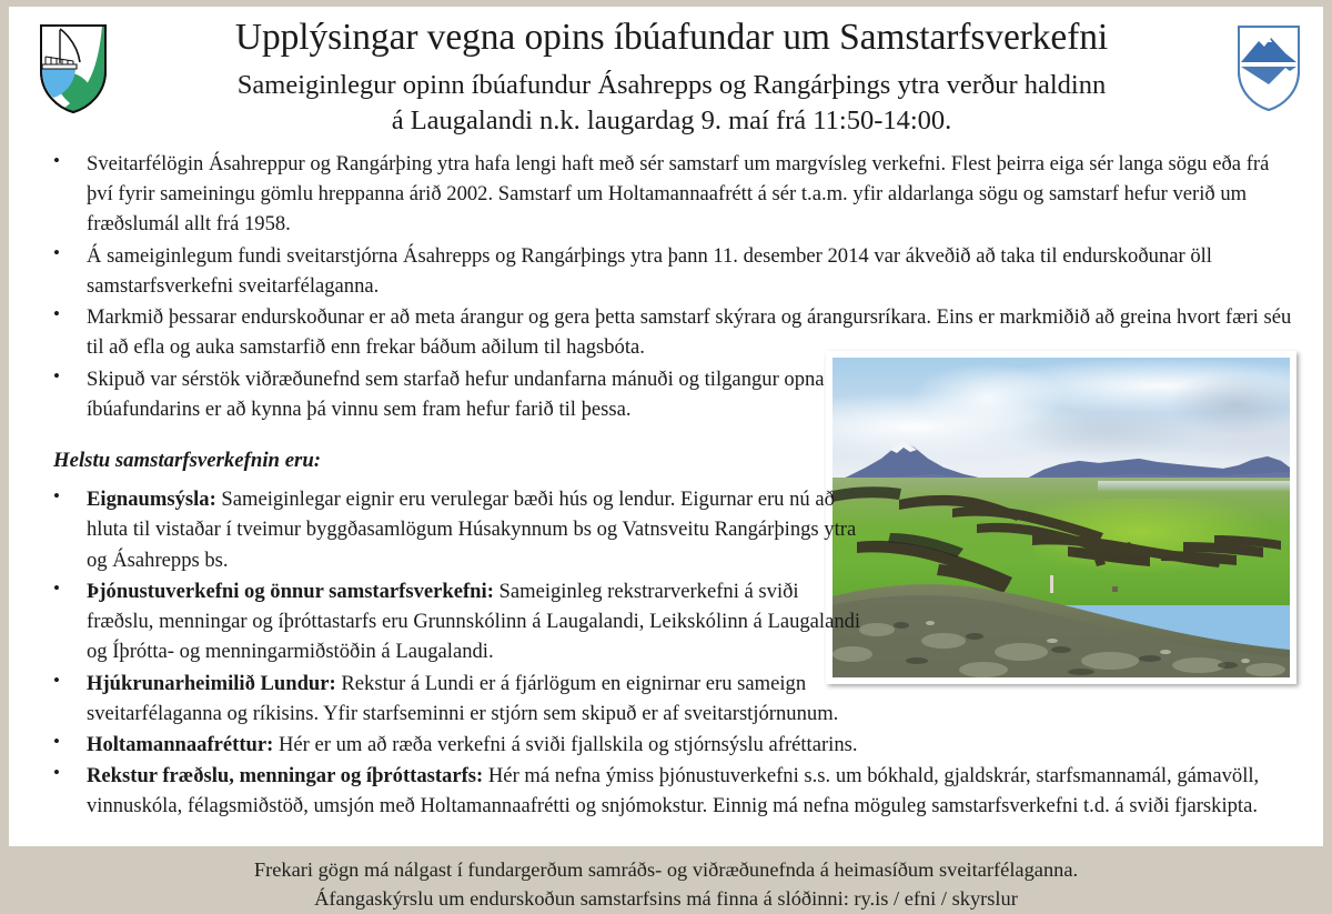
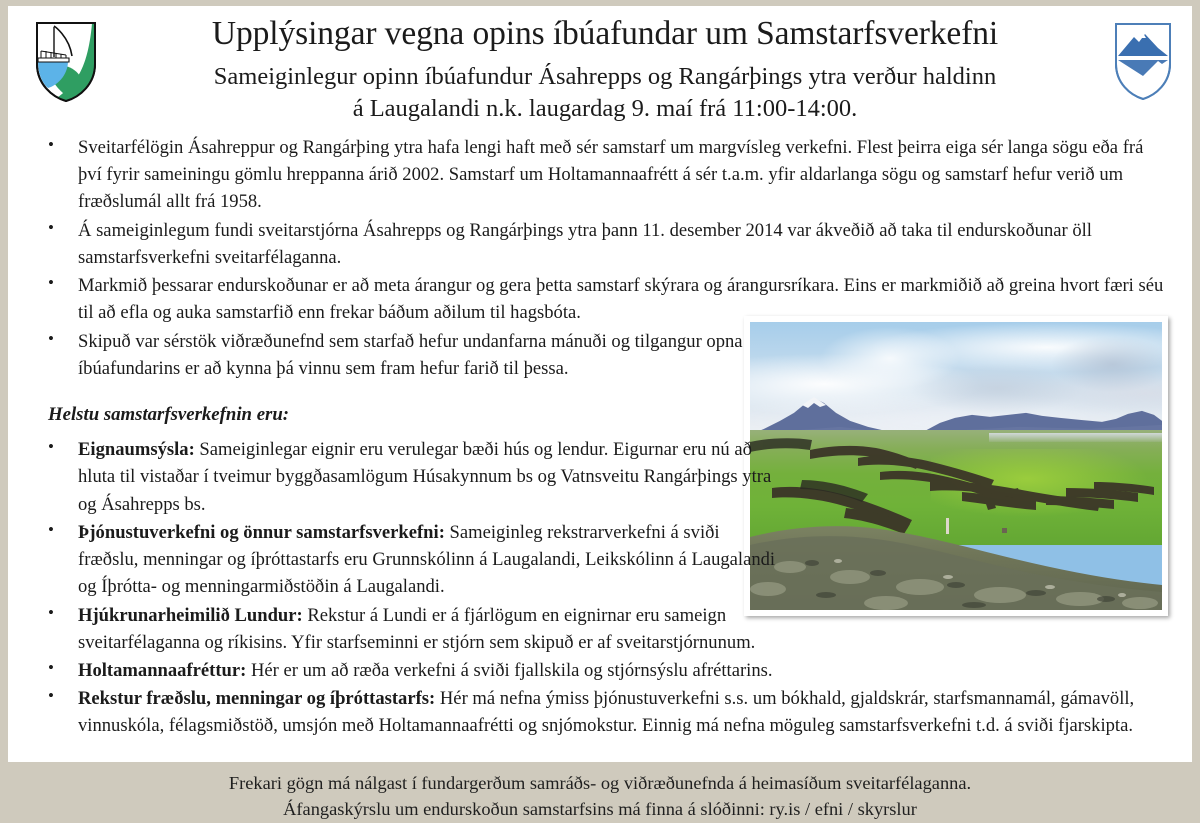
  Upplýsingar vegna opins íbúafundar um Samstarfsverkefni
  Sameiginlegur opinn íbúafundur Ásahrepps og Rangárþings ytra verður haldinn
- á Laugalandi n.k. laugardag 9. maí frá 11:50-14:00.
+ á Laugalandi n.k. laugardag 9. maí frá 11:00-14:00.
  Sveitarfélögin Ásahreppur og Rangárþing ytra hafa lengi haft með sér samstarf um margvísleg verkefni. Flest þeirra eiga sér langa sögu eða frá því fyrir sameiningu gömlu hreppanna árið 2002. Samstarf um Holtamannaafrétt á sér t.a.m. yfir aldarlanga sögu og samstarf hefur verið um fræðslumál allt frá 1958.
  Á sameiginlegum fundi sveitarstjórna Ásahrepps og Rangárþings ytra þann 11. desember 2014 var ákveðið að taka til endurskoðunar öll samstarfsverkefni sveitarfélaganna.
  Markmið þessarar endurskoðunar er að meta árangur og gera þetta samstarf skýrara og árangursríkara. Eins er markmiðið að greina hvort færi séu til að efla og auka samstarfið enn frekar báðum aðilum til hagsbóta.
  Skipuð var sérstök viðræðunefnd sem starfað hefur undanfarna mánuði og tilgangur opna íbúafundarins er að kynna þá vinnu sem fram hefur farið til þessa.
  Helstu samstarfsverkefnin eru:
  Eignaumsýsla: Sameiginlegar eignir eru verulegar bæði hús og lendur. Eigurnar eru nú að hluta til vistaðar í tveimur byggðasamlögum Húsakynnum bs og Vatnsveitu Rangárþings ytra og Ásahrepps bs.
  Þjónustuverkefni og önnur samstarfsverkefni: Sameiginleg rekstrarverkefni á sviði fræðslu, menningar og íþróttastarfs eru Grunnskólinn á Laugalandi, Leikskólinn á Laugalandi og Íþrótta- og menningarmiðstöðin á Laugalandi.
  Hjúkrunarheimilið Lundur: Rekstur á Lundi er á fjárlögum en eignirnar eru sameign sveitarfélaganna og ríkisins. Yfir starfseminni er stjórn sem skipuð er af sveitarstjórnunum.
  Holtamannaafréttur: Hér er um að ræða verkefni á sviði fjallskila og stjórnsýslu afréttarins.
  Rekstur fræðslu, menningar og íþróttastarfs: Hér má nefna ýmiss þjónustuverkefni s.s. um bókhald, gjaldskrár, starfsmannamál, gámavöll, vinnuskóla, félagsmiðstöð, umsjón með Holtamannaafrétti og snjómokstur. Einnig má nefna möguleg samstarfsverkefni t.d. á sviði fjarskipta.
  Frekari gögn má nálgast í fundargerðum samráðs- og viðræðunefnda á heimasíðum sveitarfélaganna.
  Áfangaskýrslu um endurskoðun samstarfsins má finna á slóðinni: ry.is / efni / skyrslur
